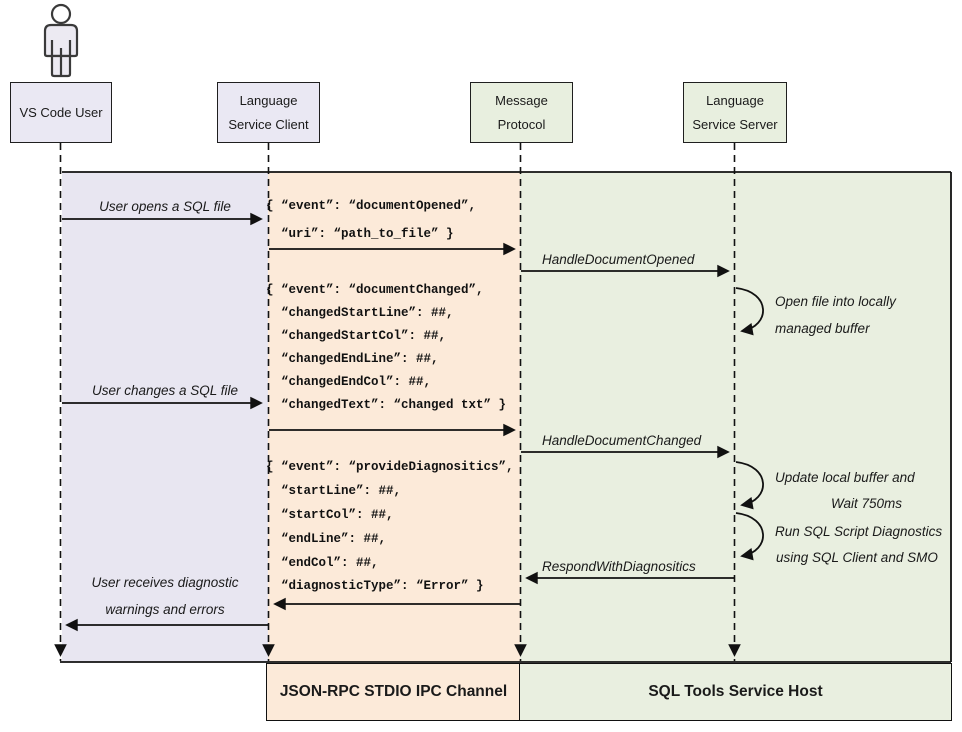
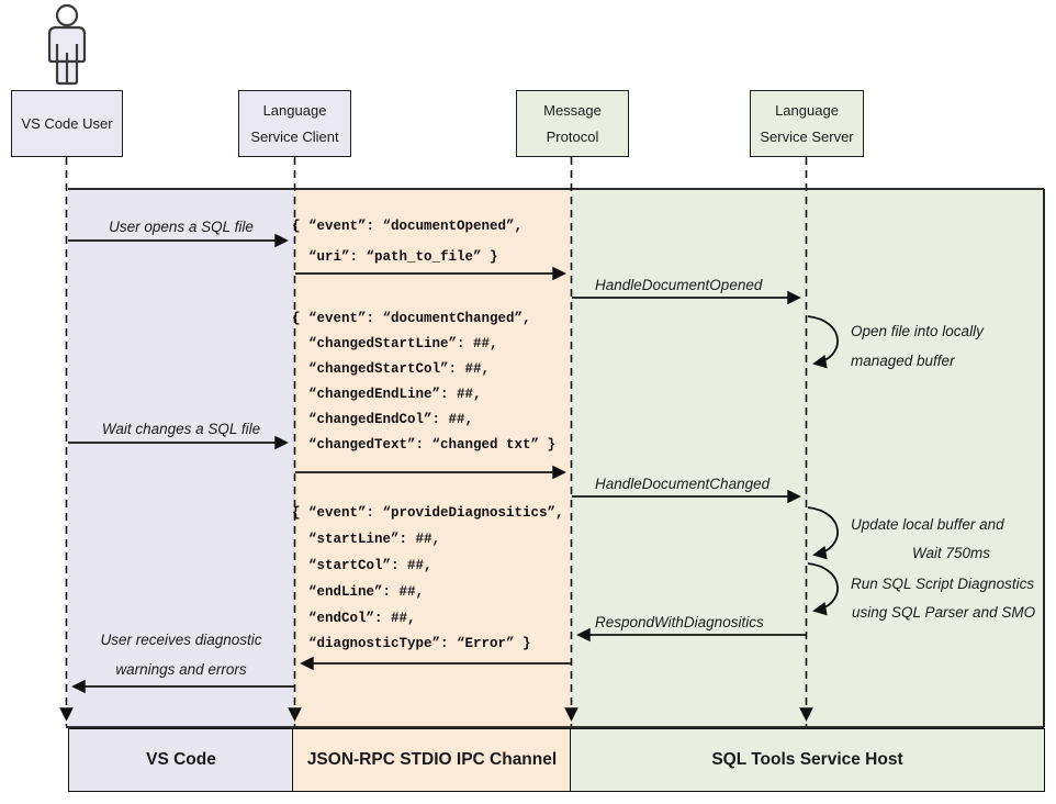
  VS Code User
  Language
  Service Client
  Message
  Protocol
  Language
  Service Server
  User opens a SQL file
  HandleDocumentOpened
  Open file into locally
  managed buffer
- User changes a SQL file
+ Wait changes a SQL file
  HandleDocumentChanged
  Update local buffer and
  Wait 750ms
  Run SQL Script Diagnostics
- using SQL Client and SMO
+ using SQL Parser and SMO
  RespondWithDiagnositics
  User receives diagnostic
  warnings and errors
  { “event”: “documentOpened”,
  “uri”: “path_to_file” }
  { “event”: “documentChanged”,
  “changedStartLine”: ##,
  “changedStartCol”: ##,
  “changedEndLine”: ##,
  “changedEndCol”: ##,
  “changedText”: “changed txt” }
  { “event”: “provideDiagnositics”,
  “startLine”: ##,
  “startCol”: ##,
  “endLine”: ##,
  “endCol”: ##,
  “diagnosticType”: “Error” }
+ VS Code
  JSON-RPC STDIO IPC Channel
  SQL Tools Service Host
